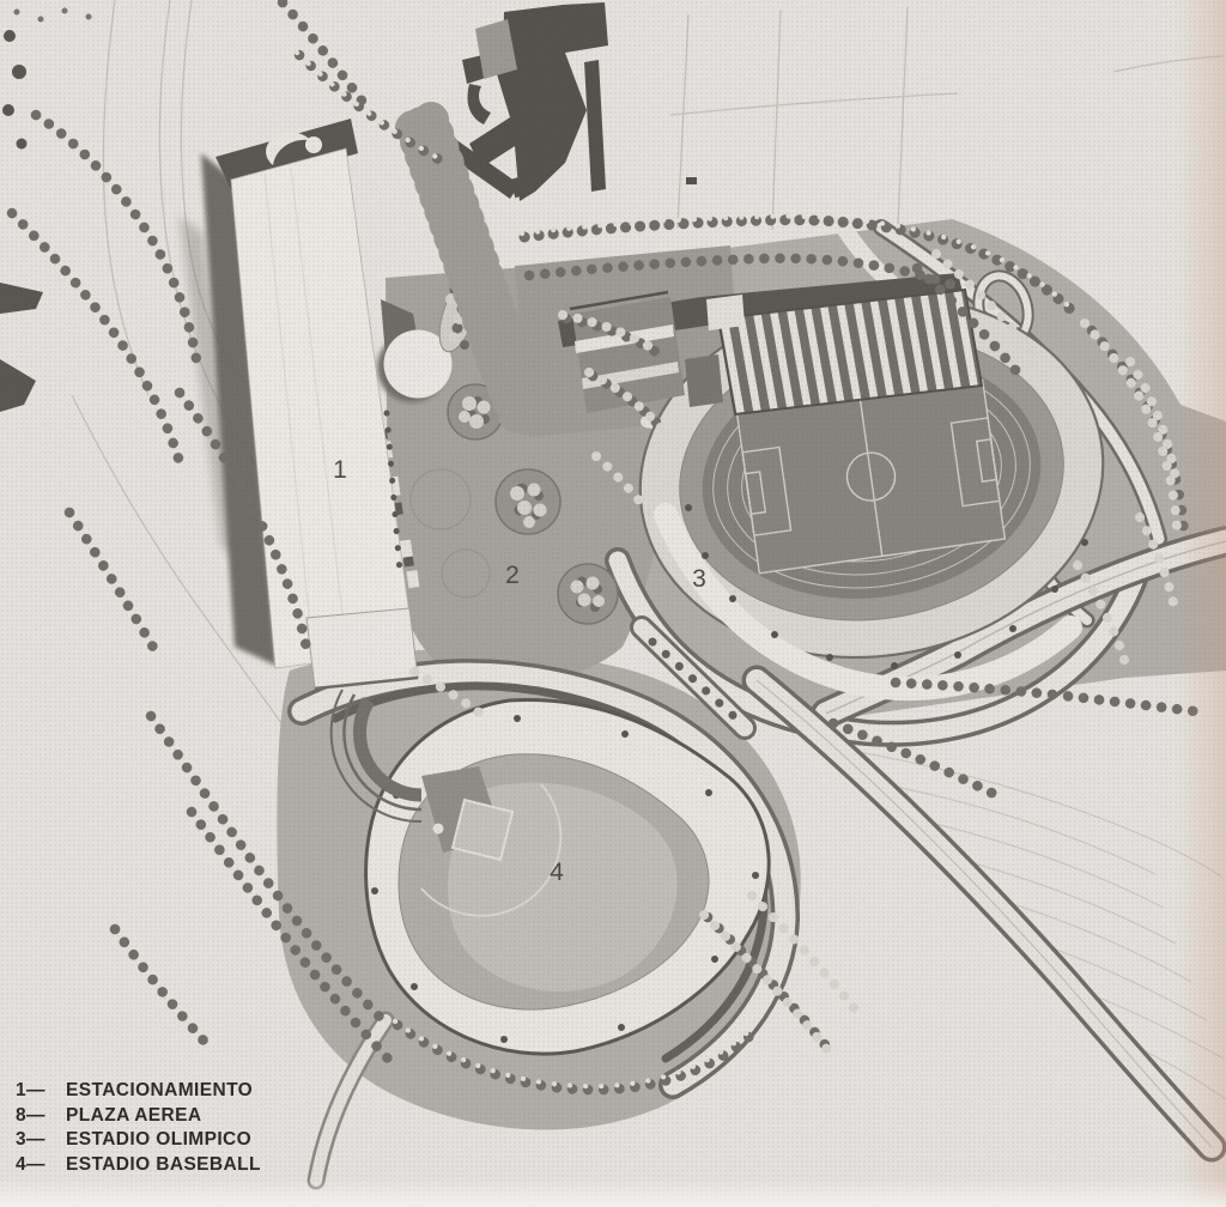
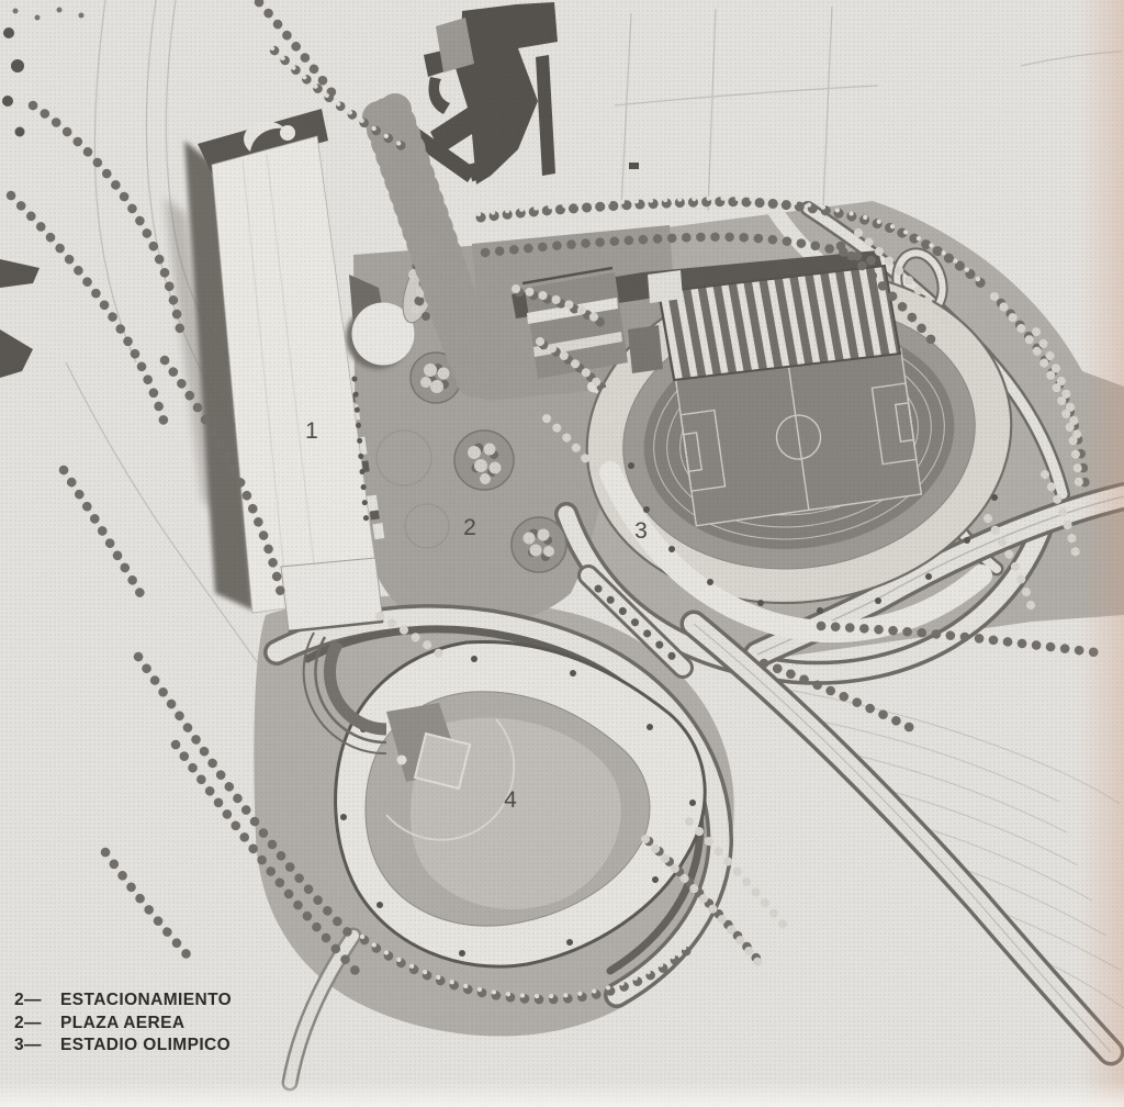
- 1— ESTACIONAMIENTO
+ 2— ESTACIONAMIENTO
- 8— PLAZA AEREA
+ 2— PLAZA AEREA
  3— ESTADIO OLIMPICO
- 4— ESTADIO BASEBALL
